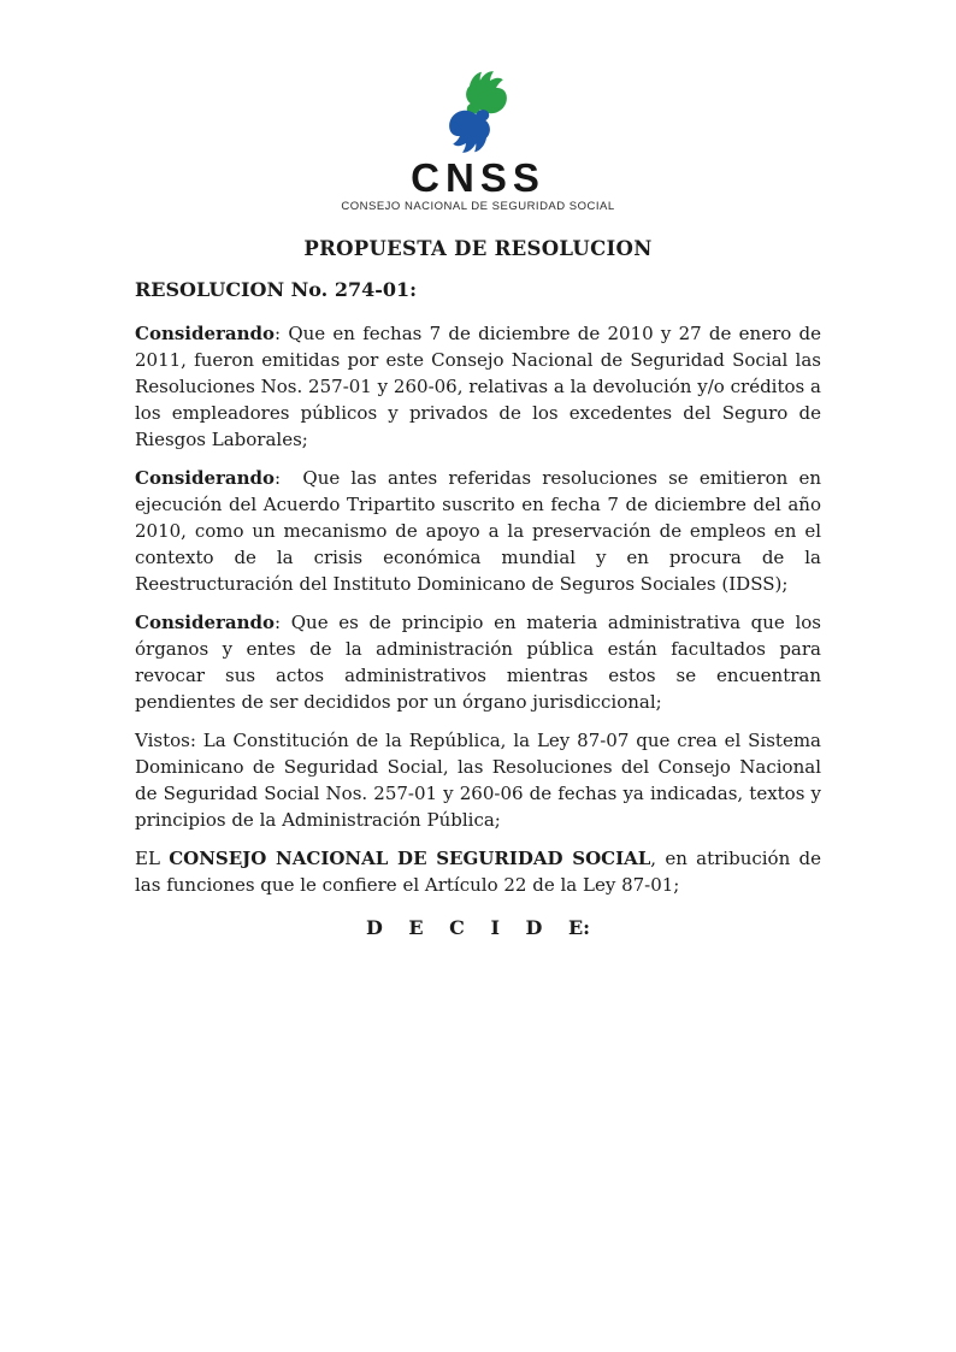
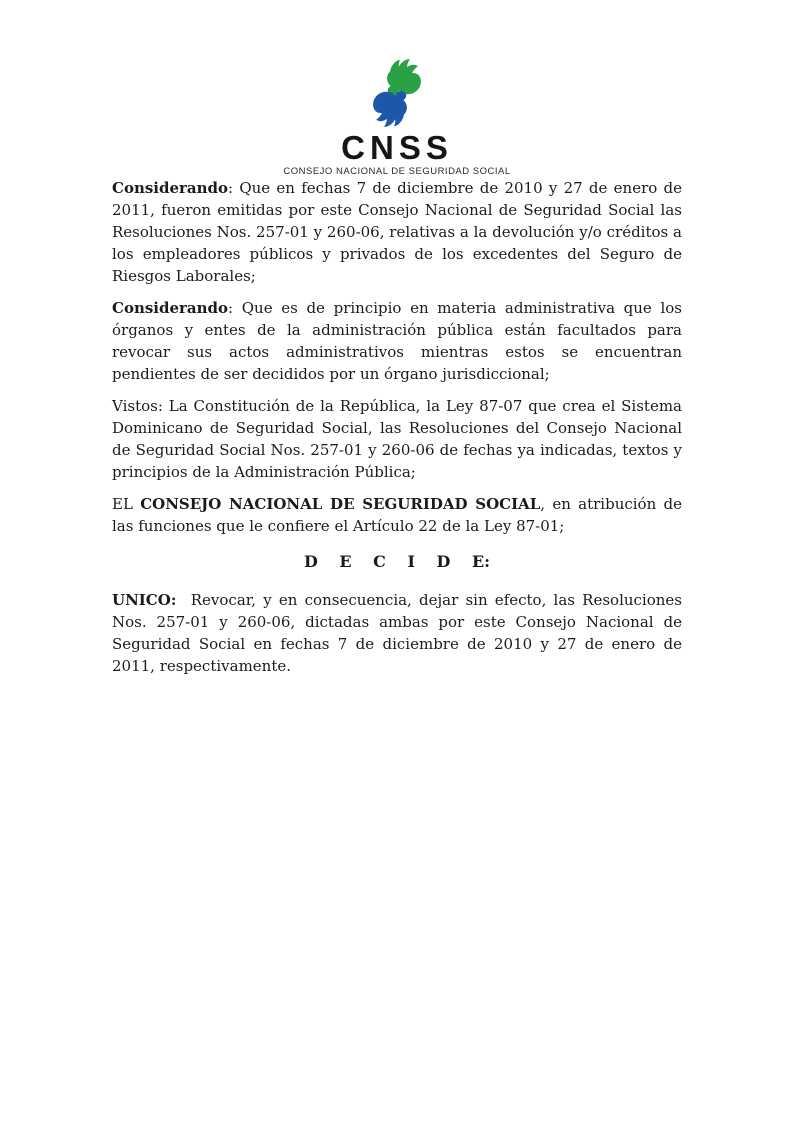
  CNSS
  CONSEJO NACIONAL DE SEGURIDAD SOCIAL
- PROPUESTA DE RESOLUCION
- RESOLUCION No. 274-01:
  Considerando: Que en fechas 7 de diciembre de 2010 y 27 de enero de 2011, fueron emitidas por este Consejo Nacional de Seguridad Social las Resoluciones Nos. 257-01 y 260-06, relativas a la devolución y/o créditos a los empleadores públicos y privados de los excedentes del Seguro de Riesgos Laborales;
- Considerando: Que las antes referidas resoluciones se emitieron en ejecución del Acuerdo Tripartito suscrito en fecha 7 de diciembre del año 2010, como un mecanismo de apoyo a la preservación de empleos en el contexto de la crisis económica mundial y en procura de la Reestructuración del Instituto Dominicano de Seguros Sociales (IDSS);
  Considerando: Que es de principio en materia administrativa que los órganos y entes de la administración pública están facultados para revocar sus actos administrativos mientras estos se encuentran pendientes de ser decididos por un órgano jurisdiccional;
  Vistos: La Constitución de la República, la Ley 87-07 que crea el Sistema Dominicano de Seguridad Social, las Resoluciones del Consejo Nacional de Seguridad Social Nos. 257-01 y 260-06 de fechas ya indicadas, textos y principios de la Administración Pública;
  EL CONSEJO NACIONAL DE SEGURIDAD SOCIAL, en atribución de las funciones que le confiere el Artículo 22 de la Ley 87-01;
  D E C I D E:
+ UNICO: Revocar, y en consecuencia, dejar sin efecto, las Resoluciones Nos. 257-01 y 260-06, dictadas ambas por este Consejo Nacional de Seguridad Social en fechas 7 de diciembre de 2010 y 27 de enero de 2011, respectivamente.
